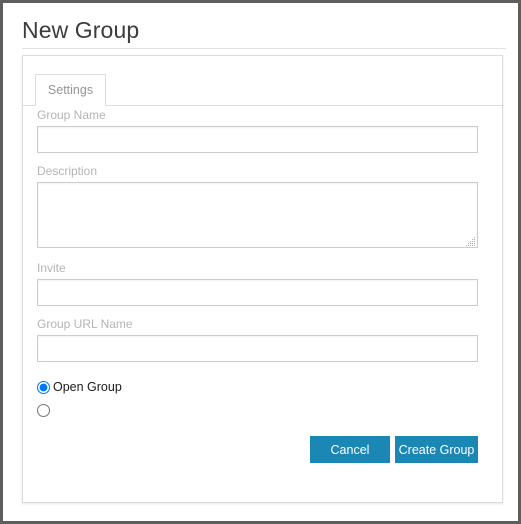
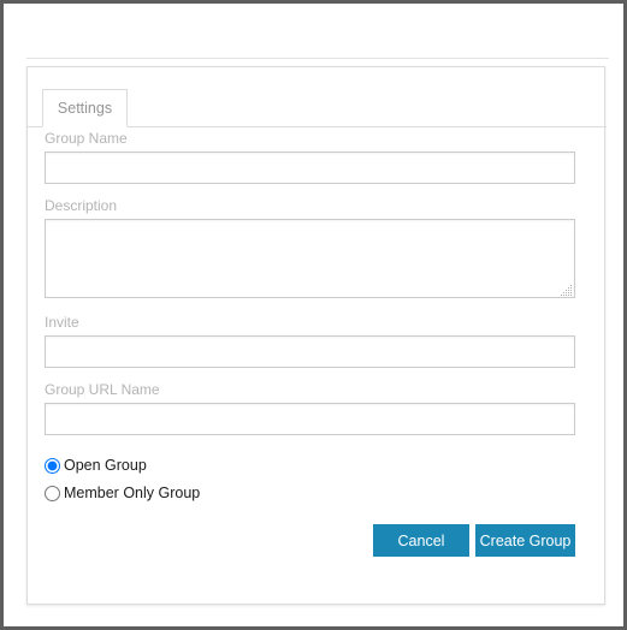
- New Group
  Settings
  Group Name
  Description
  Invite
  Group URL Name
  Open Group
+ Member Only Group
  Cancel
  Create Group
